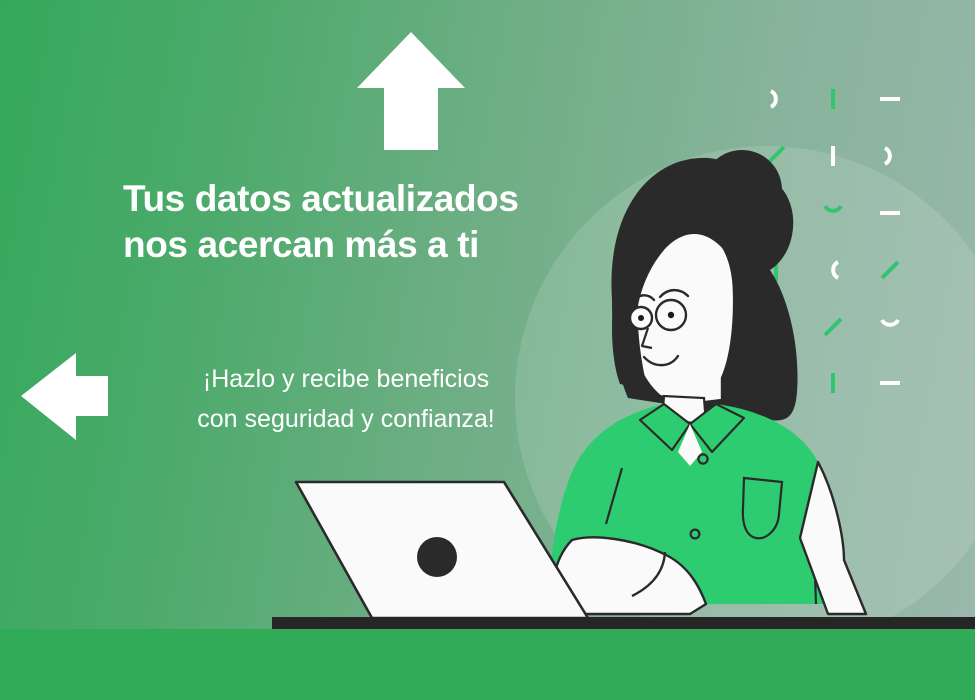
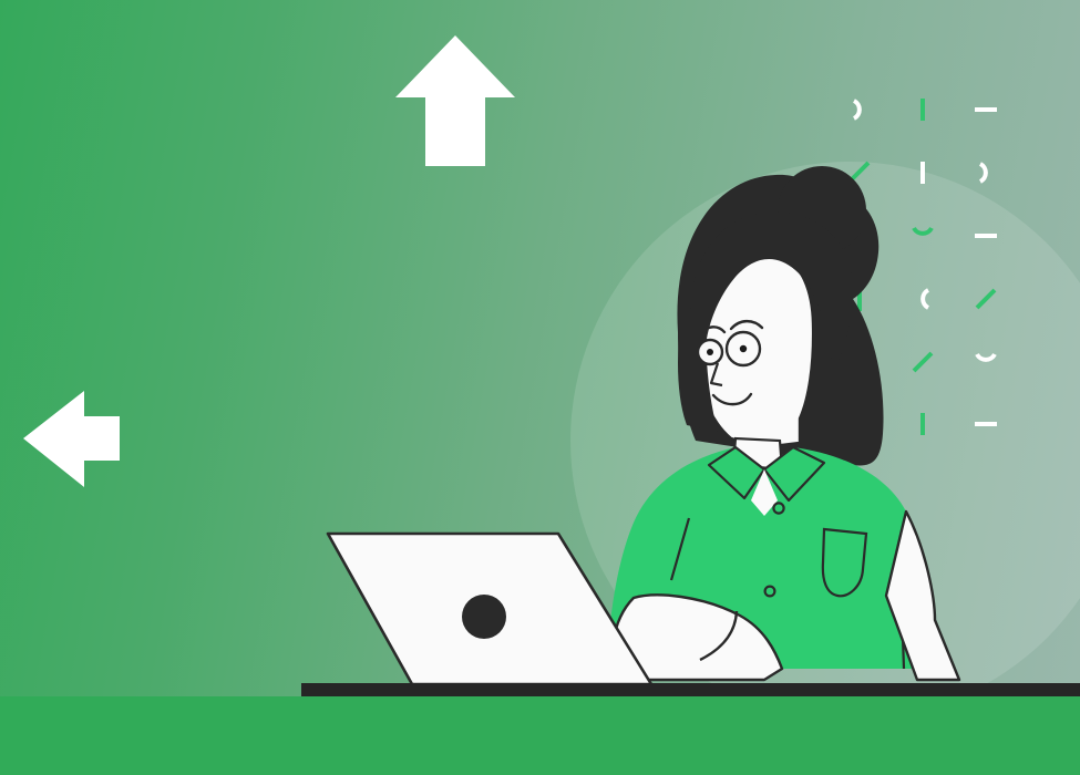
- Tus datos actualizados
- nos acercan más a ti
- ¡Hazlo y recibe beneficios
- con seguridad y confianza!
